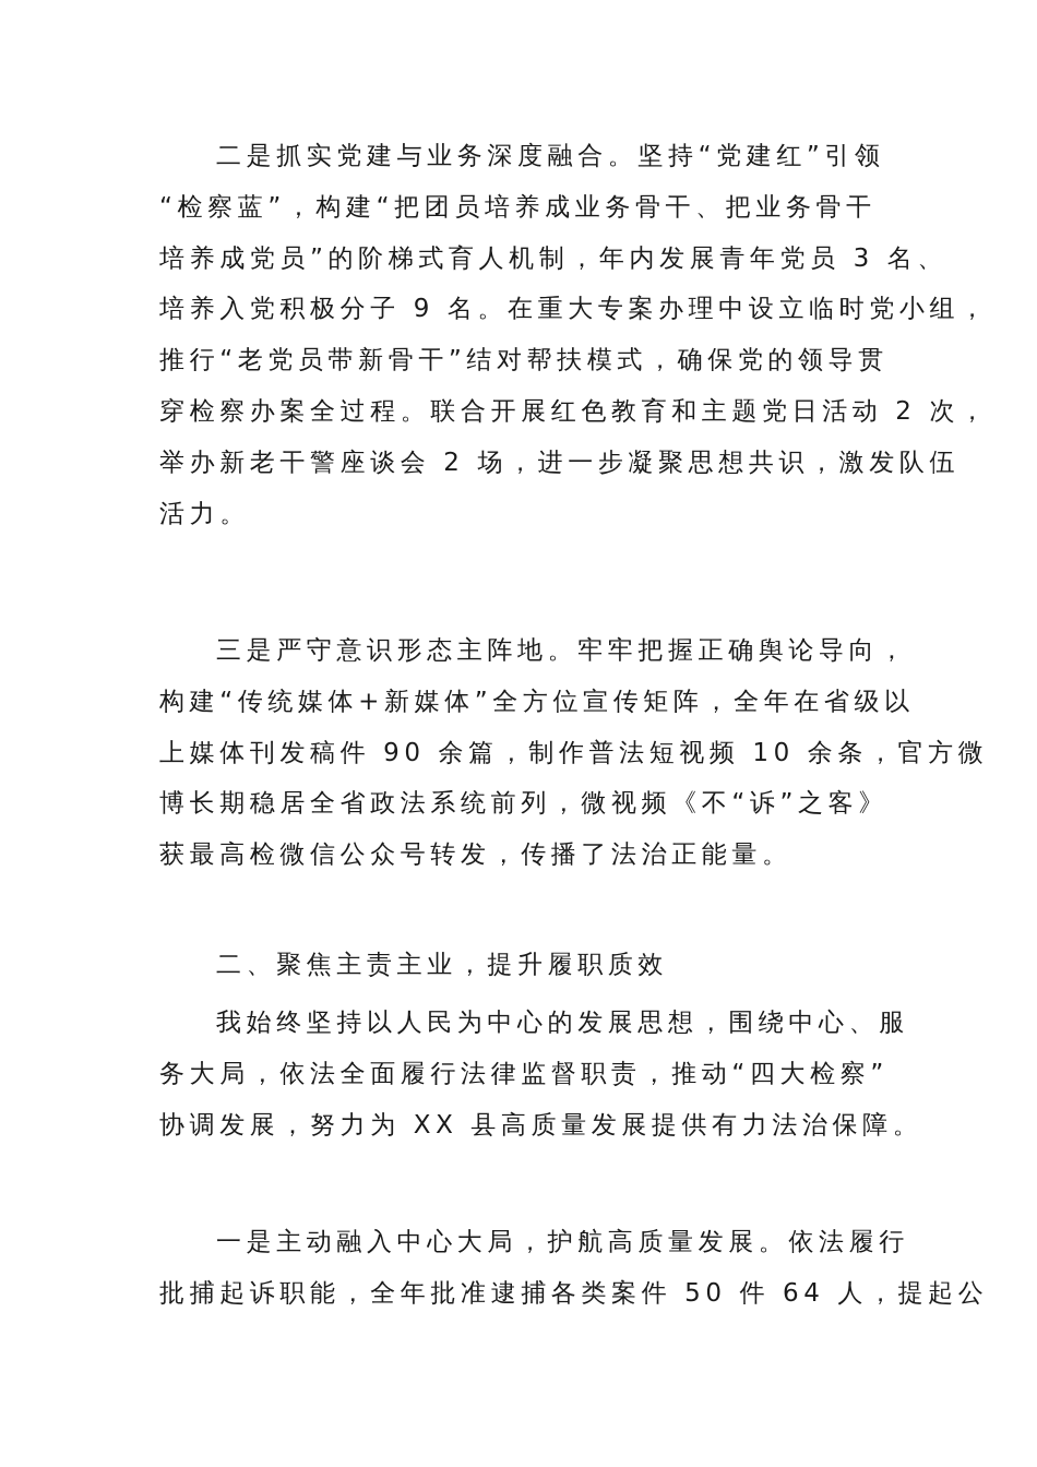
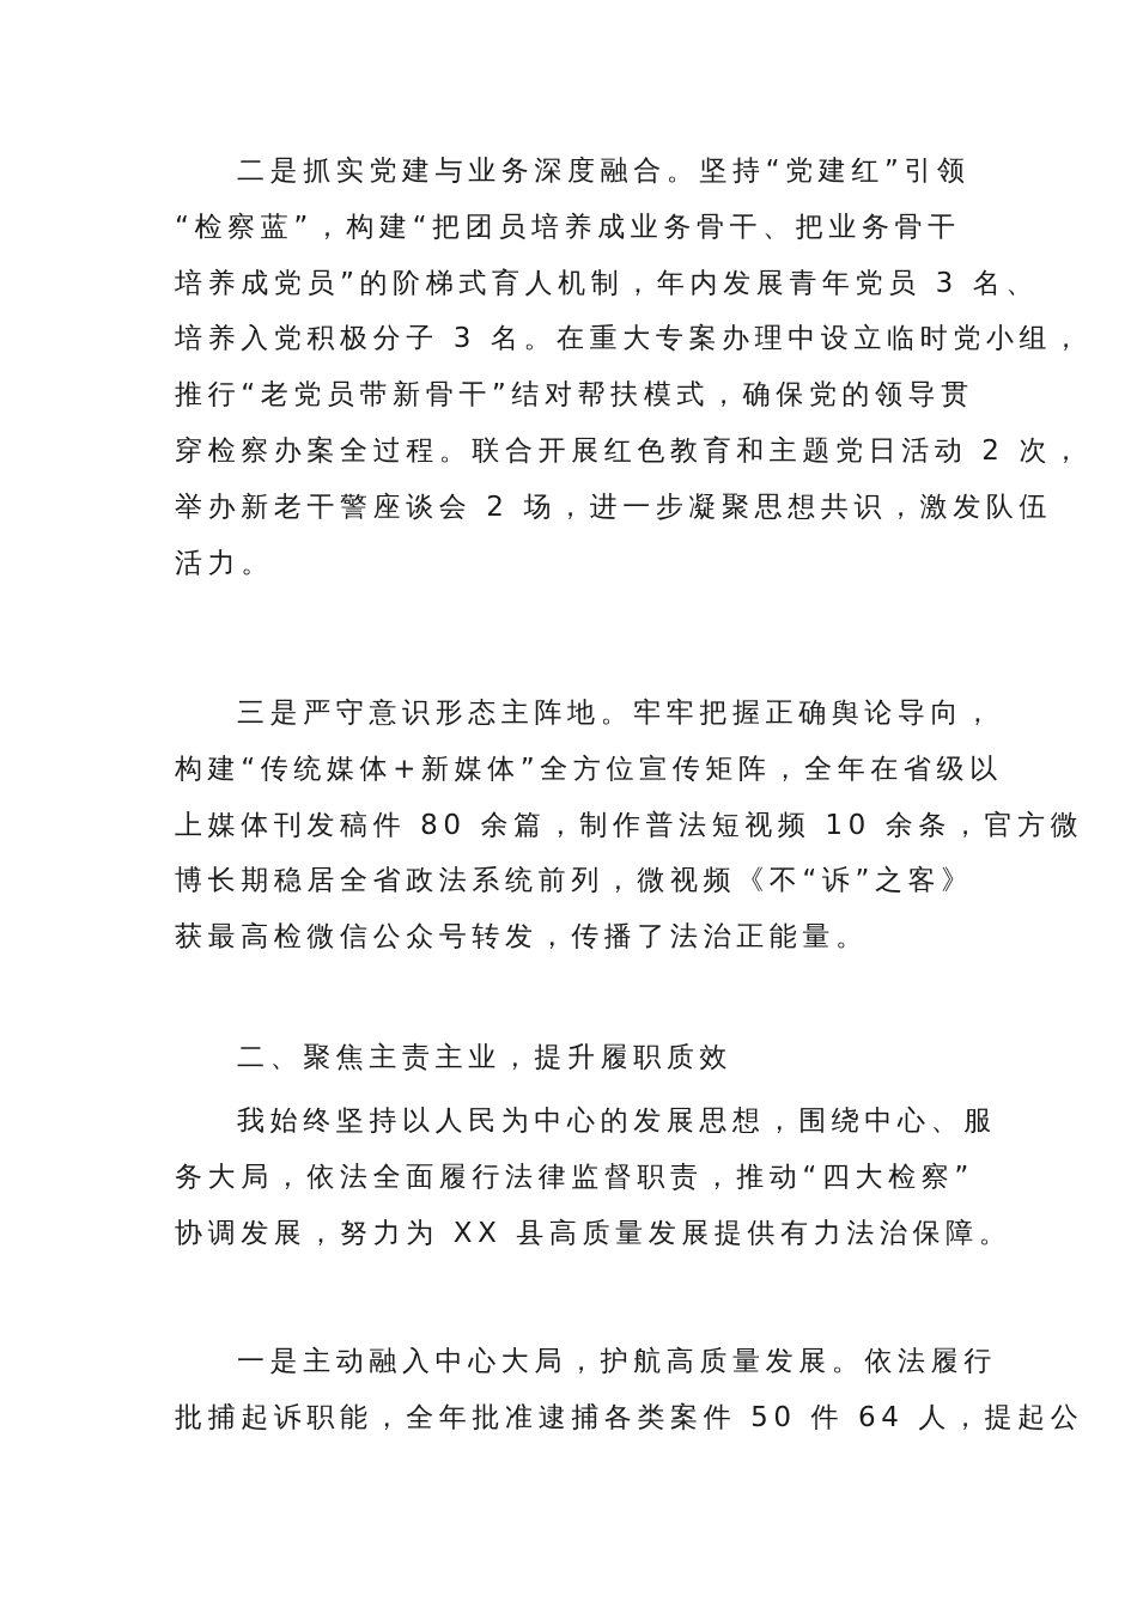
  二是抓实党建与业务深度融合。坚持“党建红”引领
  “检察蓝”，构建“把团员培养成业务骨干、把业务骨干
  培养成党员”的阶梯式育人机制，年内发展青年党员 3 名、
- 培养入党积极分子 9 名。在重大专案办理中设立临时党小组，
+ 培养入党积极分子 3 名。在重大专案办理中设立临时党小组，
  推行“老党员带新骨干”结对帮扶模式，确保党的领导贯
  穿检察办案全过程。联合开展红色教育和主题党日活动 2 次，
  举办新老干警座谈会 2 场，进一步凝聚思想共识，激发队伍
  活力。
  三是严守意识形态主阵地。牢牢把握正确舆论导向，
  构建“传统媒体+新媒体”全方位宣传矩阵，全年在省级以
- 上媒体刊发稿件 90 余篇，制作普法短视频 10 余条，官方微
+ 上媒体刊发稿件 80 余篇，制作普法短视频 10 余条，官方微
  博长期稳居全省政法系统前列，微视频《不“诉”之客》
  获最高检微信公众号转发，传播了法治正能量。
  二、聚焦主责主业，提升履职质效
  我始终坚持以人民为中心的发展思想，围绕中心、服
  务大局，依法全面履行法律监督职责，推动“四大检察”
  协调发展，努力为 XX 县高质量发展提供有力法治保障。
  一是主动融入中心大局，护航高质量发展。依法履行
  批捕起诉职能，全年批准逮捕各类案件 50 件 64 人，提起公
